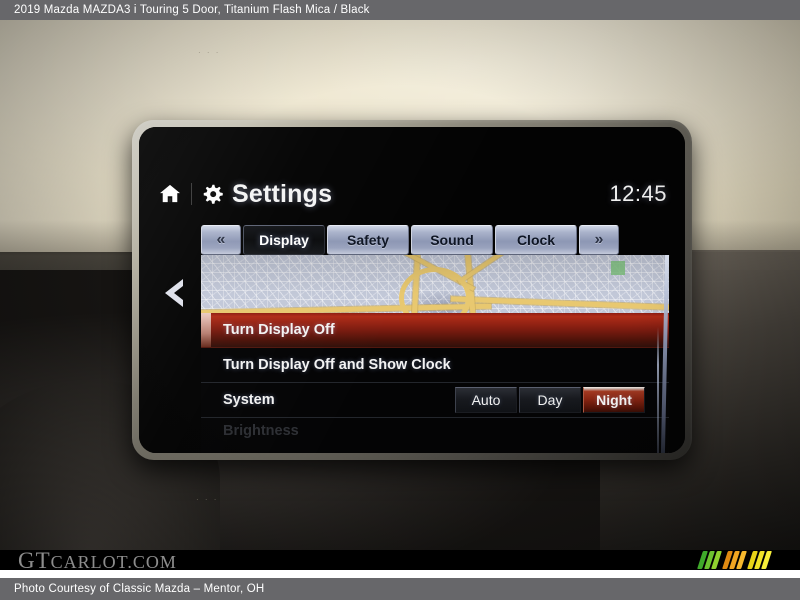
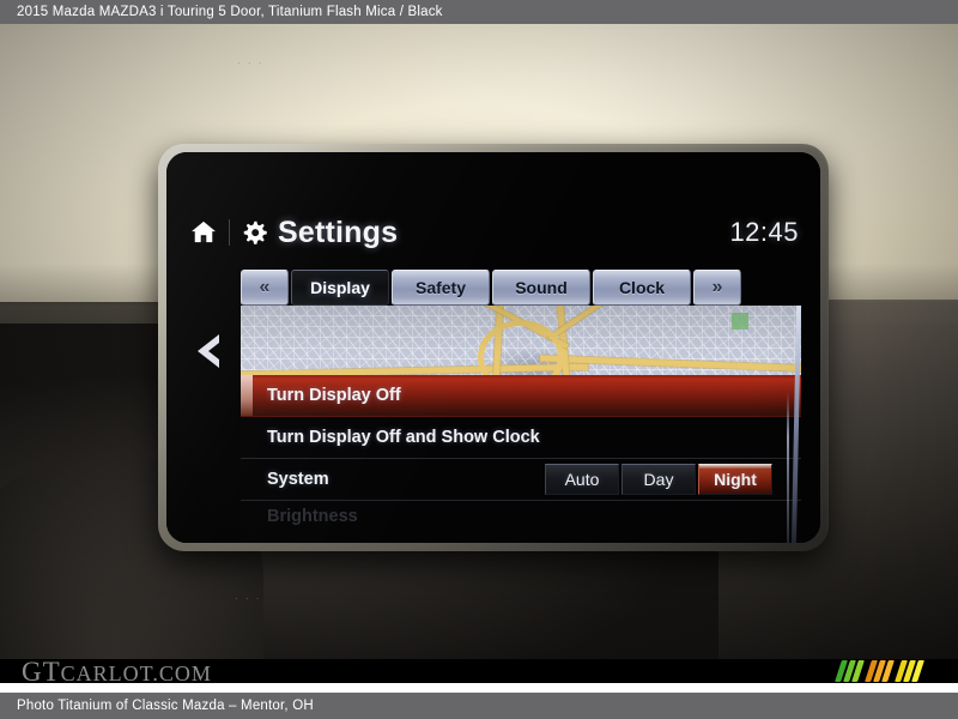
- 2019 Mazda MAZDA3 i Touring 5 Door, Titanium Flash Mica / Black
+ 2015 Mazda MAZDA3 i Touring 5 Door, Titanium Flash Mica / Black
  GTCARLOT.COM
- Photo Courtesy of Classic Mazda – Mentor, OH
+ Photo Titanium of Classic Mazda – Mentor, OH
